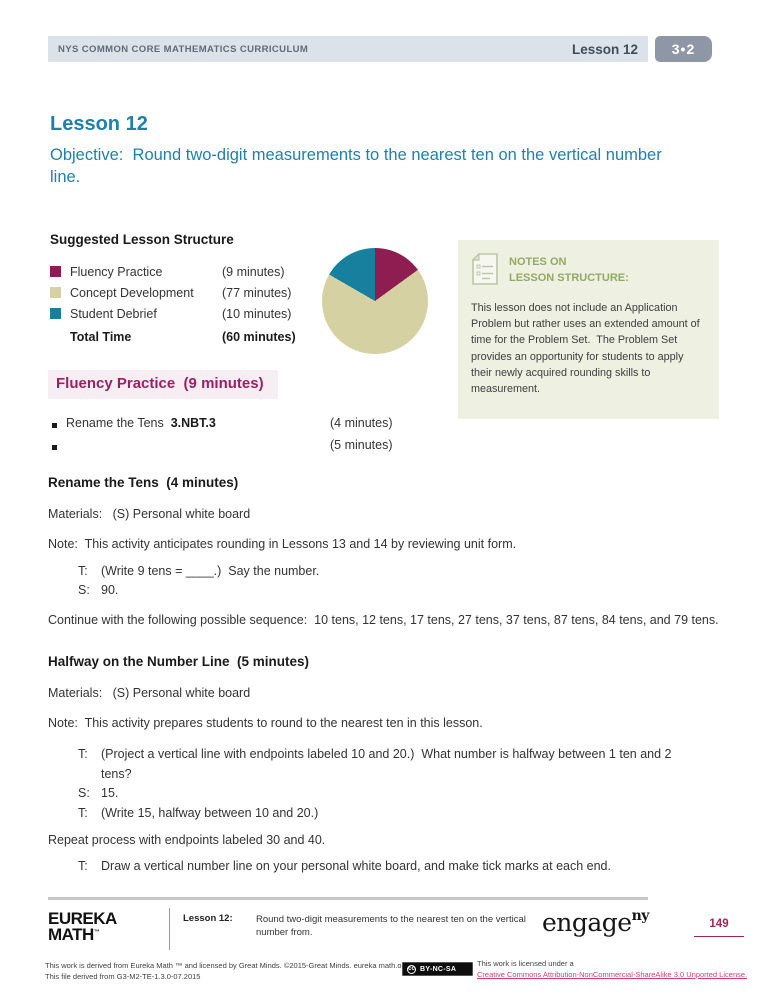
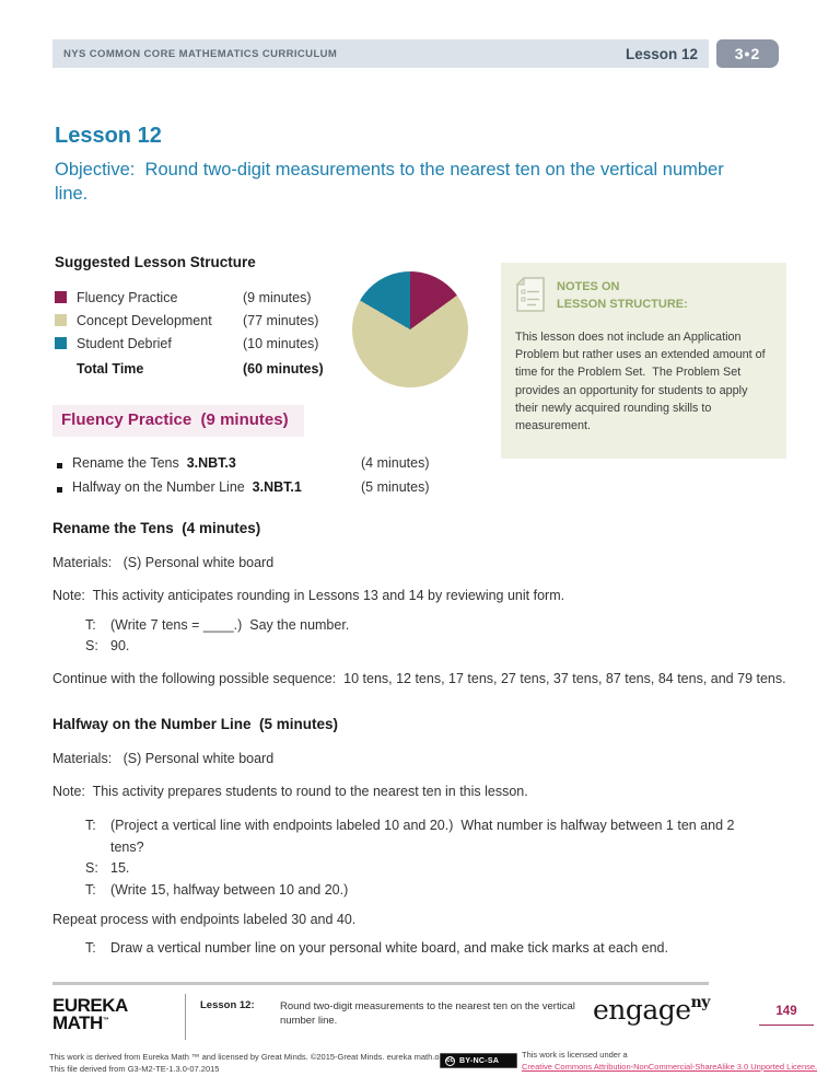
  NYS COMMON CORE MATHEMATICS CURRICULUM
  Lesson 12
  3•2
  Lesson 12
  Objective: Round two-digit measurements to the nearest ten on the vertical number line.
  Suggested Lesson Structure
  Fluency Practice
  (9 minutes)
  Concept Development
  (77 minutes)
  Student Debrief
  (10 minutes)
  Total Time
  (60 minutes)
  NOTES ON
  LESSON STRUCTURE:
  This lesson does not include an Application Problem but rather uses an extended amount of time for the Problem Set. The Problem Set provides an opportunity for students to apply their newly acquired rounding skills to measurement.
  Fluency Practice (9 minutes)
  Rename the Tens 3.NBT.3
  (4 minutes)
+ Halfway on the Number Line 3.NBT.1
  (5 minutes)
  Rename the Tens (4 minutes)
  Materials: (S) Personal white board
  Note: This activity anticipates rounding in Lessons 13 and 14 by reviewing unit form.
  T:
- (Write 9 tens = ____.) Say the number.
+ (Write 7 tens = ____.) Say the number.
  S:
  90.
  Continue with the following possible sequence: 10 tens, 12 tens, 17 tens, 27 tens, 37 tens, 87 tens, 84 tens, and 79 tens.
  Halfway on the Number Line (5 minutes)
  Materials: (S) Personal white board
  Note: This activity prepares students to round to the nearest ten in this lesson.
  T:
  (Project a vertical line with endpoints labeled 10 and 20.) What number is halfway between 1 ten and 2 tens?
  S:
  15.
  T:
  (Write 15, halfway between 10 and 20.)
  Repeat process with endpoints labeled 30 and 40.
  T:
  Draw a vertical number line on your personal white board, and make tick marks at each end.
  EUREKA
  MATH
  Lesson 12:
- Round two-digit measurements to the nearest ten on the vertical number from.
+ Round two-digit measurements to the nearest ten on the vertical number line.
  engageny
  149
  This work is derived from Eureka Math ™ and licensed by Great Minds. ©2015-Great Minds. eureka math.o
  This file derived from G3-M2-TE-1.3.0-07.2015
  This work is licensed under a
  Creative Commons Attribution-NonCommercial-ShareAlike 3.0 Unported License.
